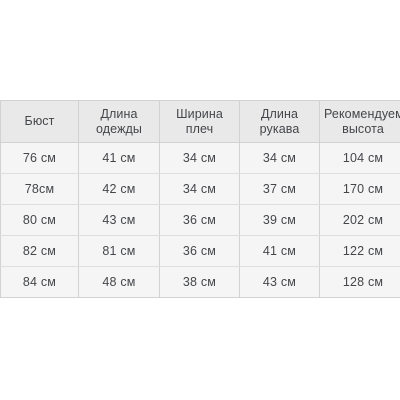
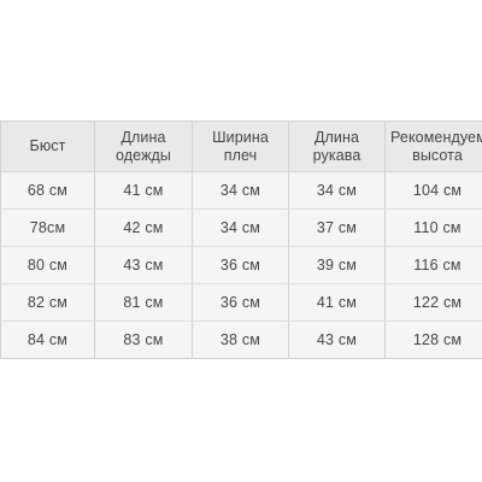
  Бюст	Длина одежды	Ширина плеч	Длина рукава	Рекомендуем высота
- 76 см	41 см	34 см	34 см	104 см
+ 68 см	41 см	34 см	34 см	104 см
- 78см	42 см	34 см	37 см	170 см
+ 78см	42 см	34 см	37 см	110 см
- 80 см	43 см	36 см	39 см	202 см
+ 80 см	43 см	36 см	39 см	116 см
  82 см	81 см	36 см	41 см	122 см
- 84 см	48 см	38 см	43 см	128 см
+ 84 см	83 см	38 см	43 см	128 см
